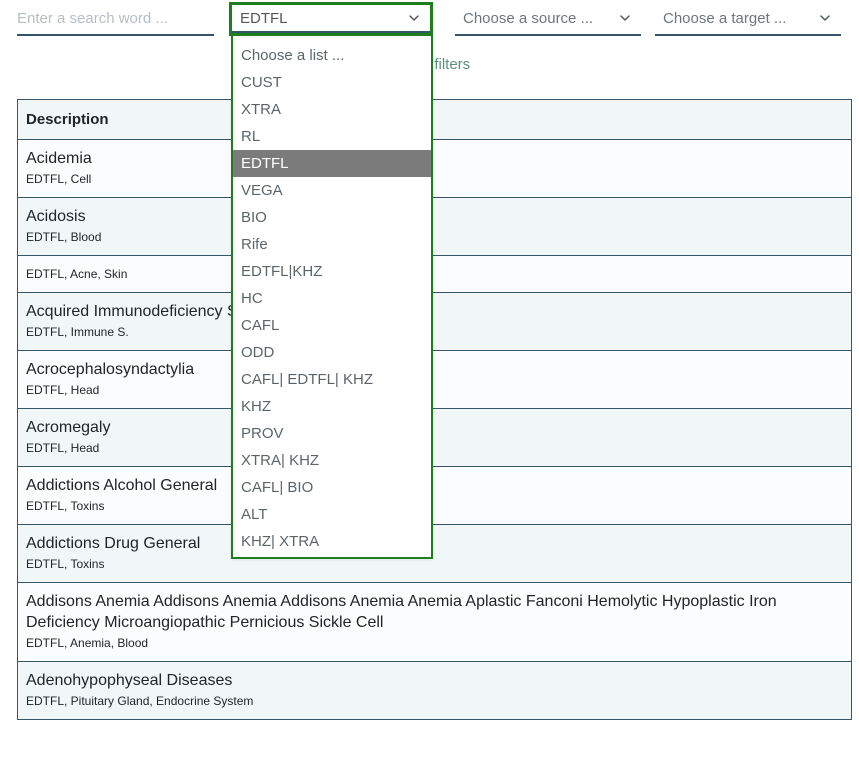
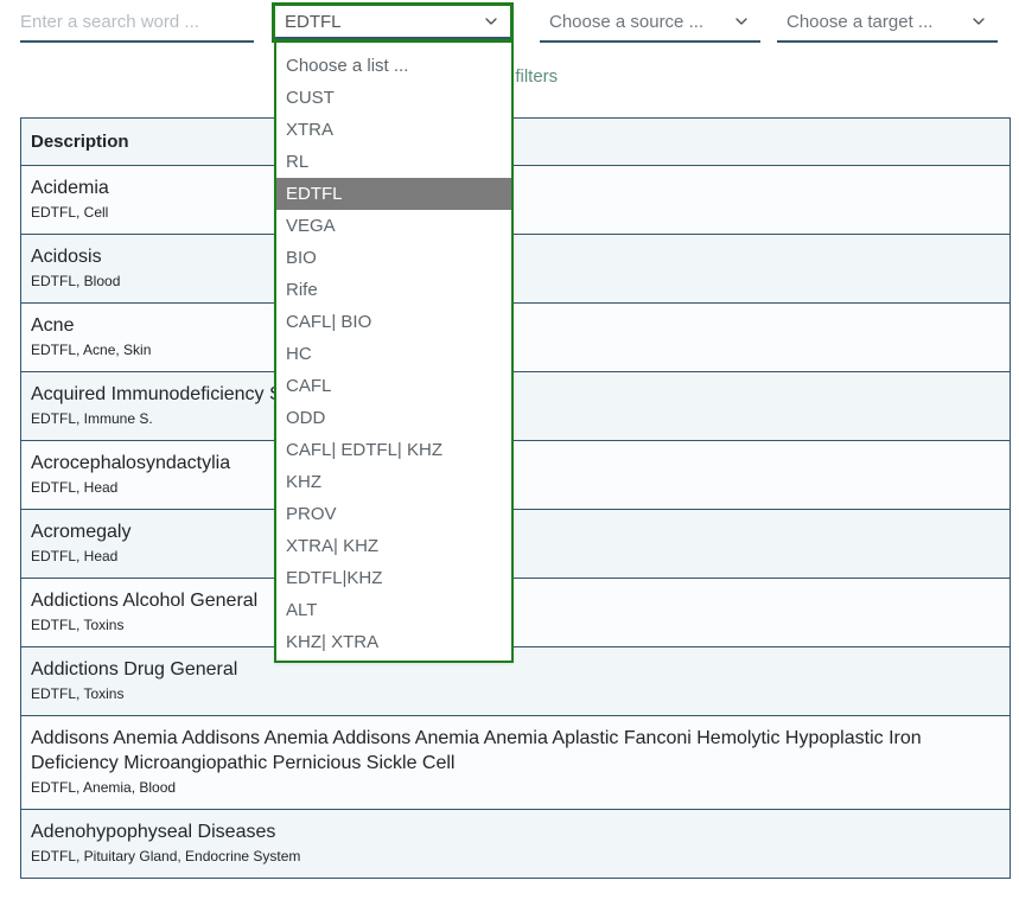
  Enter a search word ...
  EDTFL
  Choose a source ...
  Choose a target ...
  Choose a list ...
  CUST
  XTRA
  RL
  EDTFL
  VEGA
  BIO
  Rife
- EDTFL|KHZ
+ CAFL| BIO
  HC
  CAFL
  ODD
  CAFL| EDTFL| KHZ
  KHZ
  PROV
  XTRA| KHZ
- CAFL| BIO
+ EDTFL|KHZ
  ALT
  KHZ| XTRA
  Description
  Acidemia
  EDTFL, Cell
  Acidosis
  EDTFL, Blood
+ Acne
  EDTFL, Acne, Skin
  Acquired Immunodeficiency
  EDTFL, Immune S.
  Acrocephalosyndactylia
  EDTFL, Head
  Acromegaly
  EDTFL, Head
  Addictions Alcohol General
  EDTFL, Toxins
  Addictions Drug General
  EDTFL, Toxins
  Addisons Anemia Addisons Anemia Addisons Anemia Anemia Aplastic Fanconi Hemolytic Hypoplastic Iron Deficiency Microangiopathic Pernicious Sickle Cell
  EDTFL, Anemia, Blood
  Adenohypophyseal Diseases
  EDTFL, Pituitary Gland, Endocrine System
